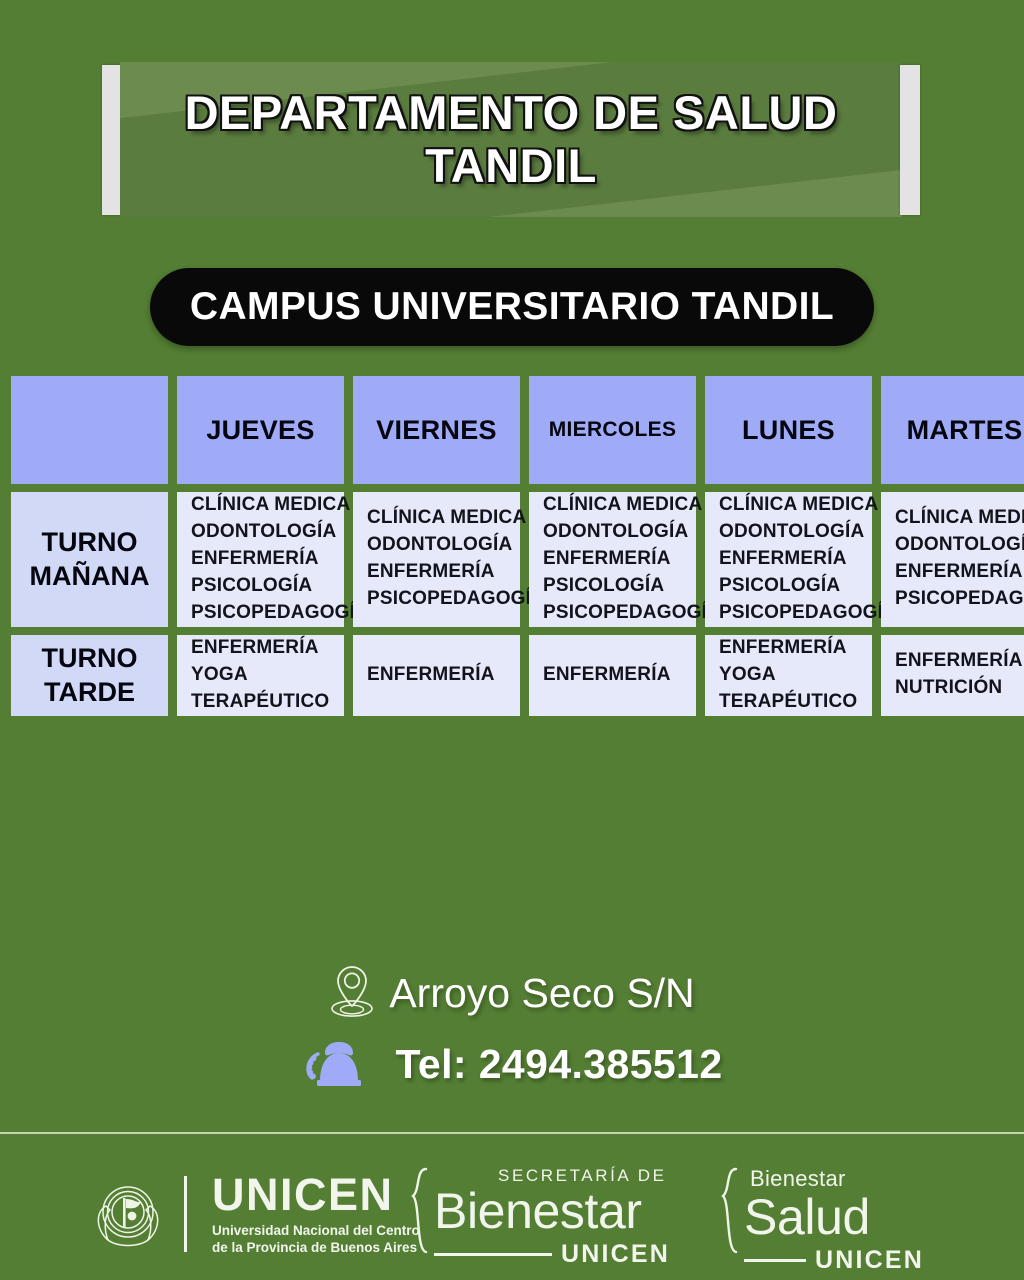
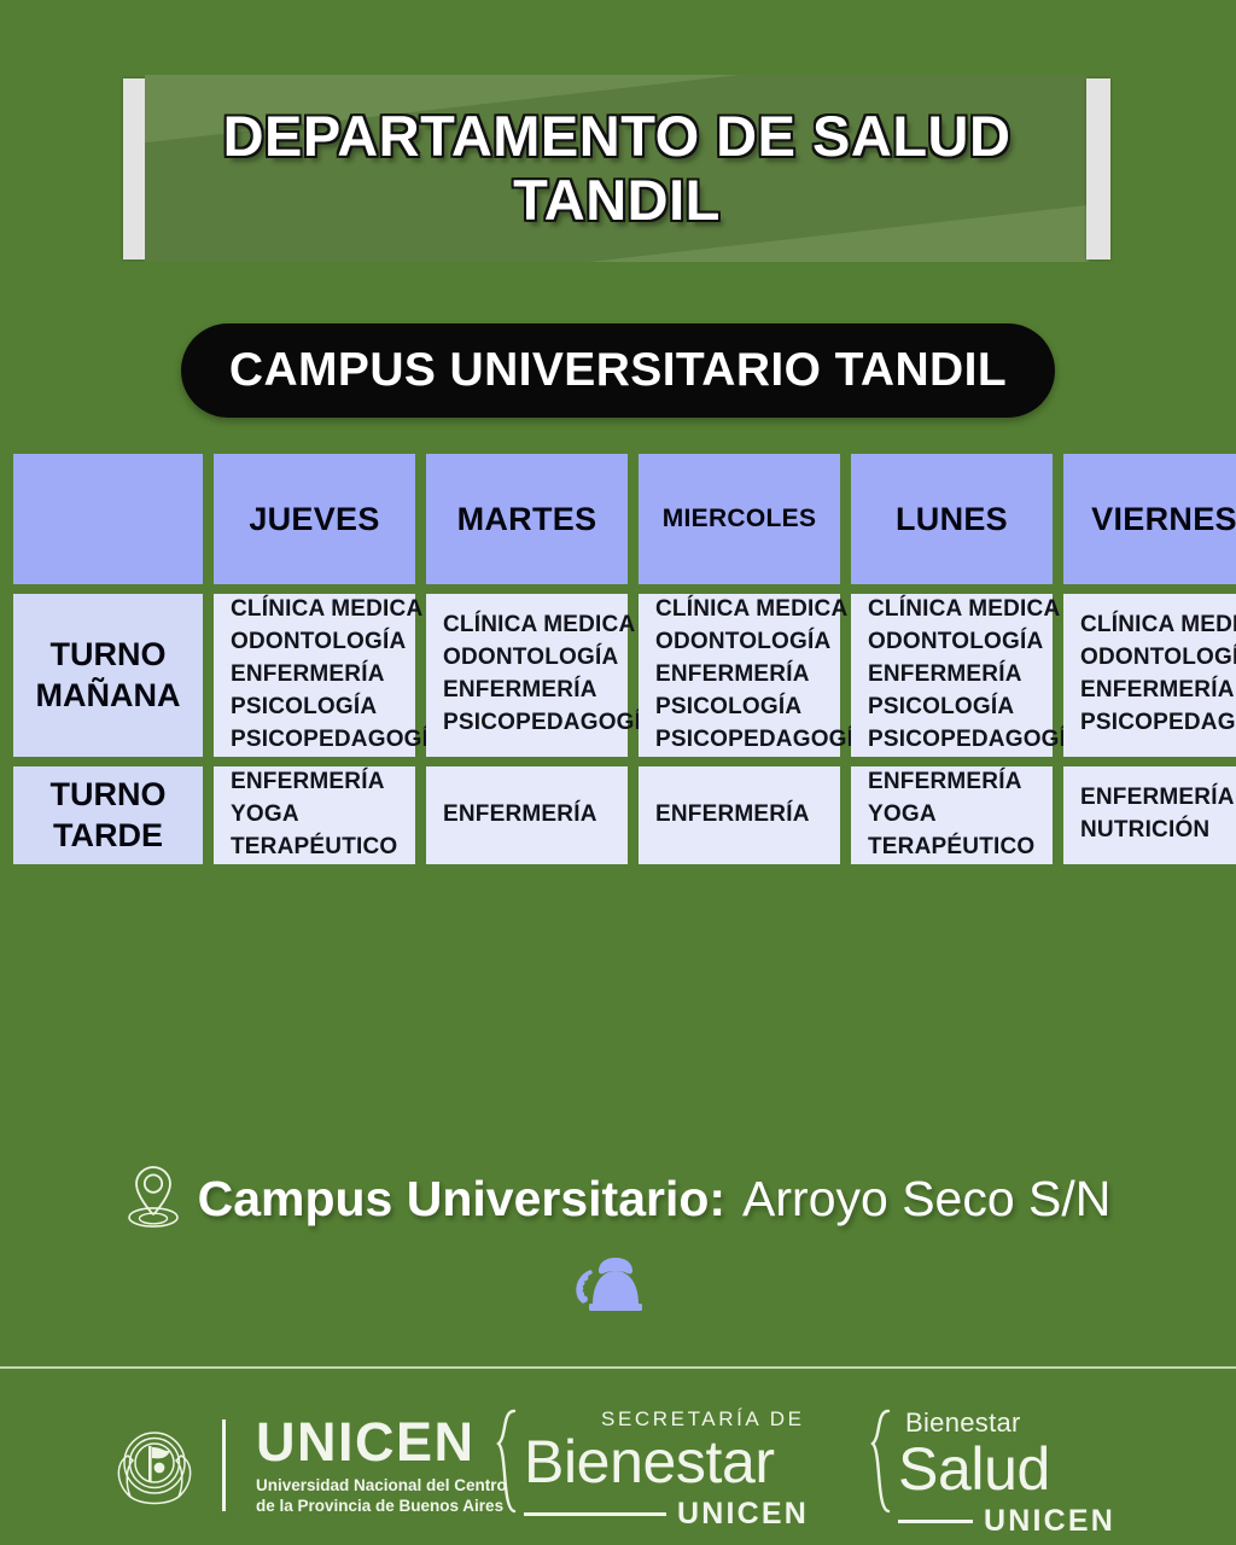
  DEPARTAMENTO DE SALUD
  TANDIL
  CAMPUS UNIVERSITARIO TANDIL
  JUEVES
- VIERNES
+ MARTES
  MIERCOLES
  LUNES
- MARTES
+ VIERNES
  TURNO
  MAÑANA
  CLÍNICA MEDICA ODONTOLOGÍA ENFERMERÍA PSICOLOGÍA PSICOPEDAGOG
  CLÍNICA MEDICA ODONTOLOGÍA ENFERMERÍA PSICOPEDAGOG
  CLÍNICA MEDICA ODONTOLOGÍA ENFERMERÍA PSICOLOGÍA PSICOPEDAGOG
  CLÍNICA MEDICA ODONTOLOGÍA ENFERMERÍA PSICOLOGÍA PSICOPEDAGOG
  CLÍNICA MED ODONTOLOG ENFERMERÍA PSICOPEDAG
  TURNO
  TARDE
  ENFERMERÍA YOGA TERAPÉUTICO
  ENFERMERÍA
  ENFERMERÍA
  ENFERMERÍA YOGA TERAPÉUTICO
  ENFERMERÍA NUTRICIÓN
+ Campus Universitario:
  Arroyo Seco S/N
- Tel: 2494.385512
  UNICEN
  Universidad Nacional del Centro
  de la Provincia de Buenos Aires
  SECRETARÍA DE
  Bienestar
  UNICEN
  Bienestar
  Salud
  UNICEN
